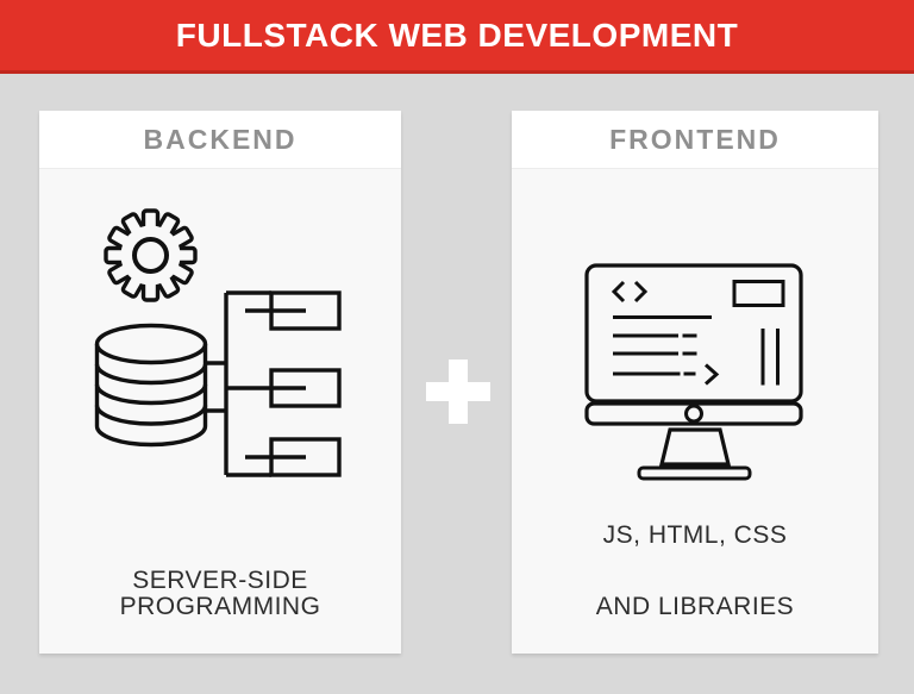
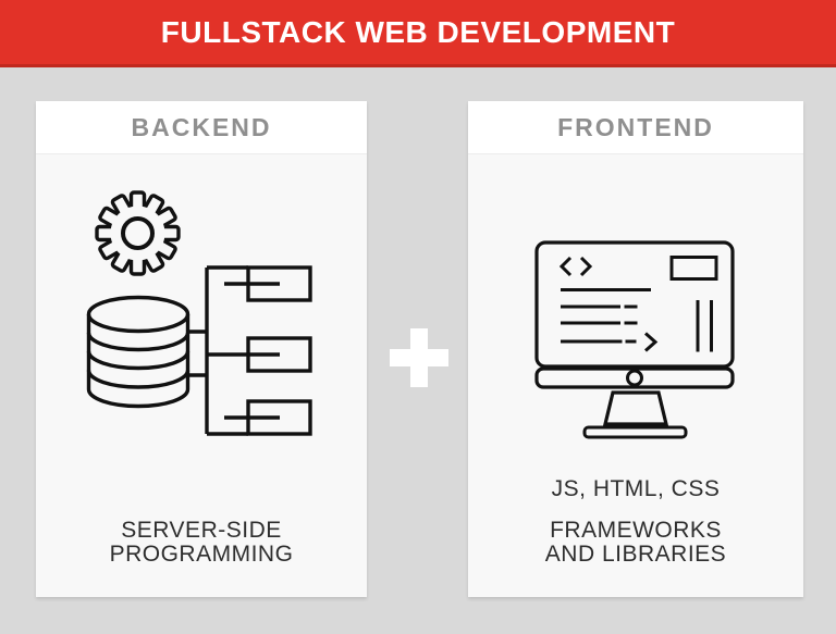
  FULLSTACK WEB DEVELOPMENT
  BACKEND
  SERVER-SIDE
  PROGRAMMING
  FRONTEND
  JS, HTML, CSS
+ FRAMEWORKS
  AND LIBRARIES
